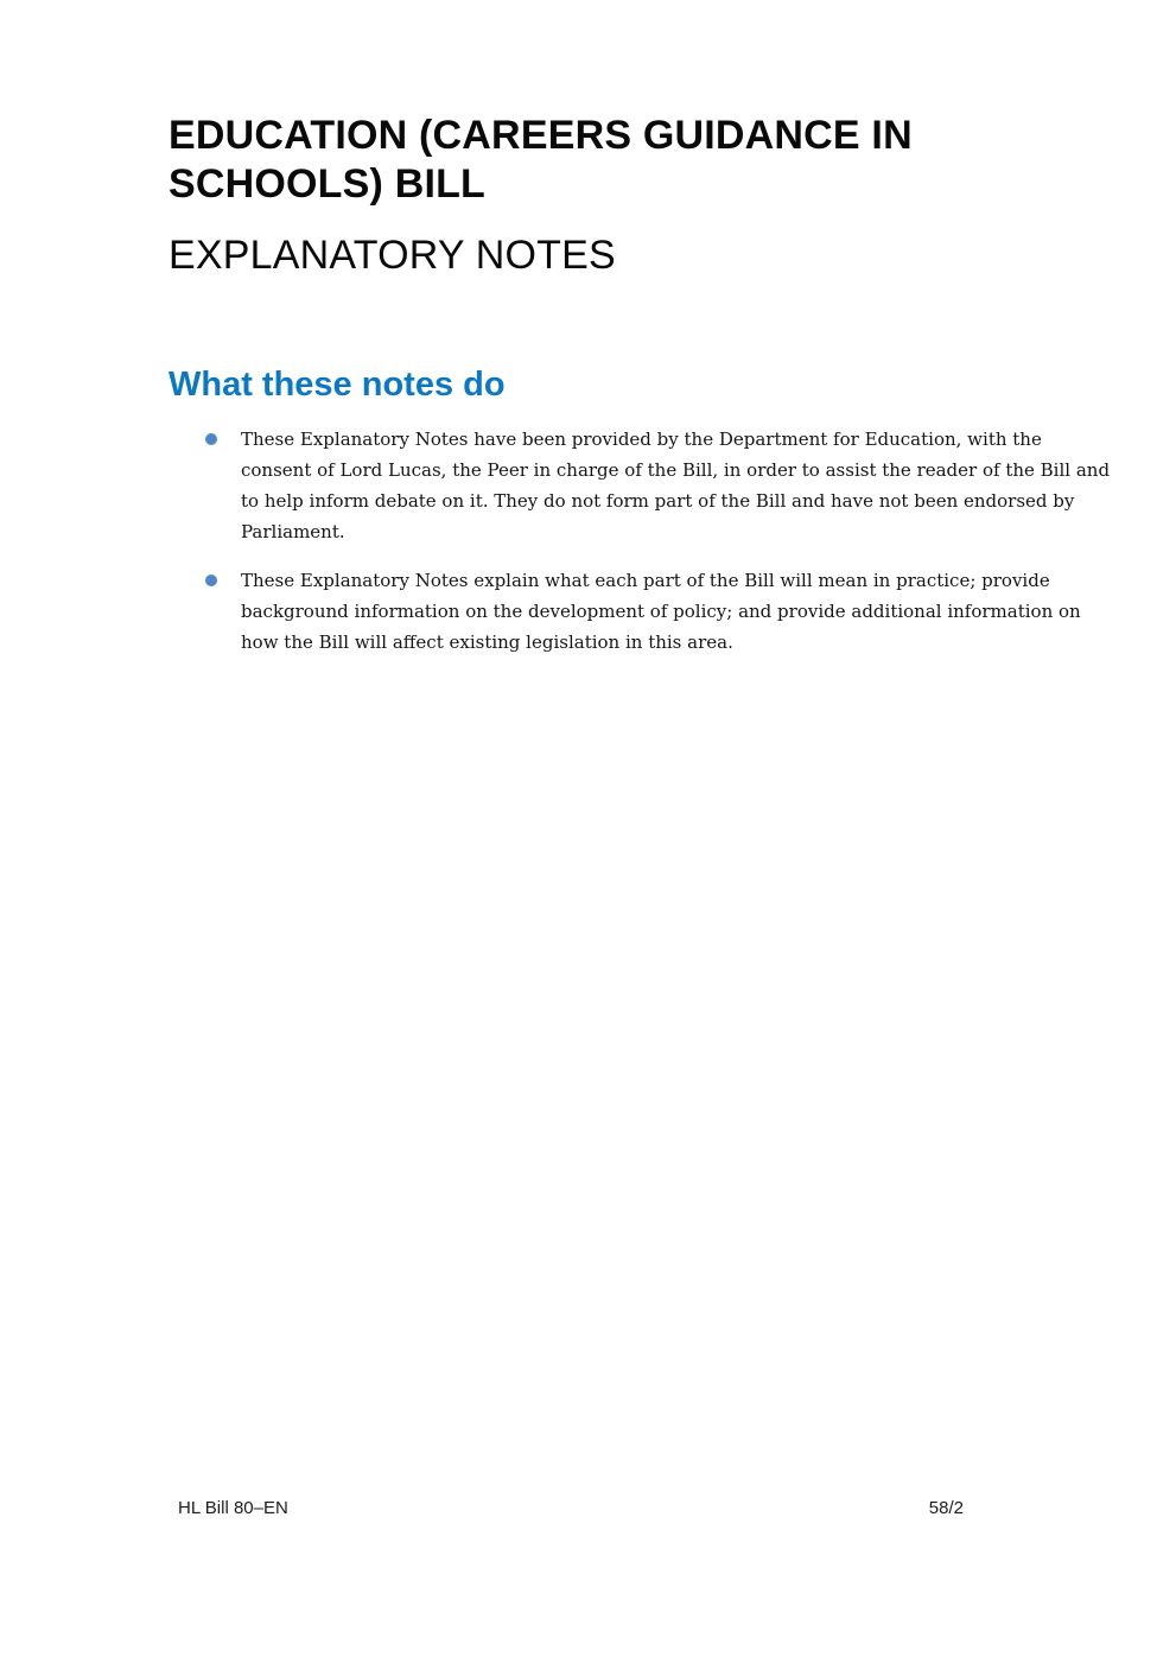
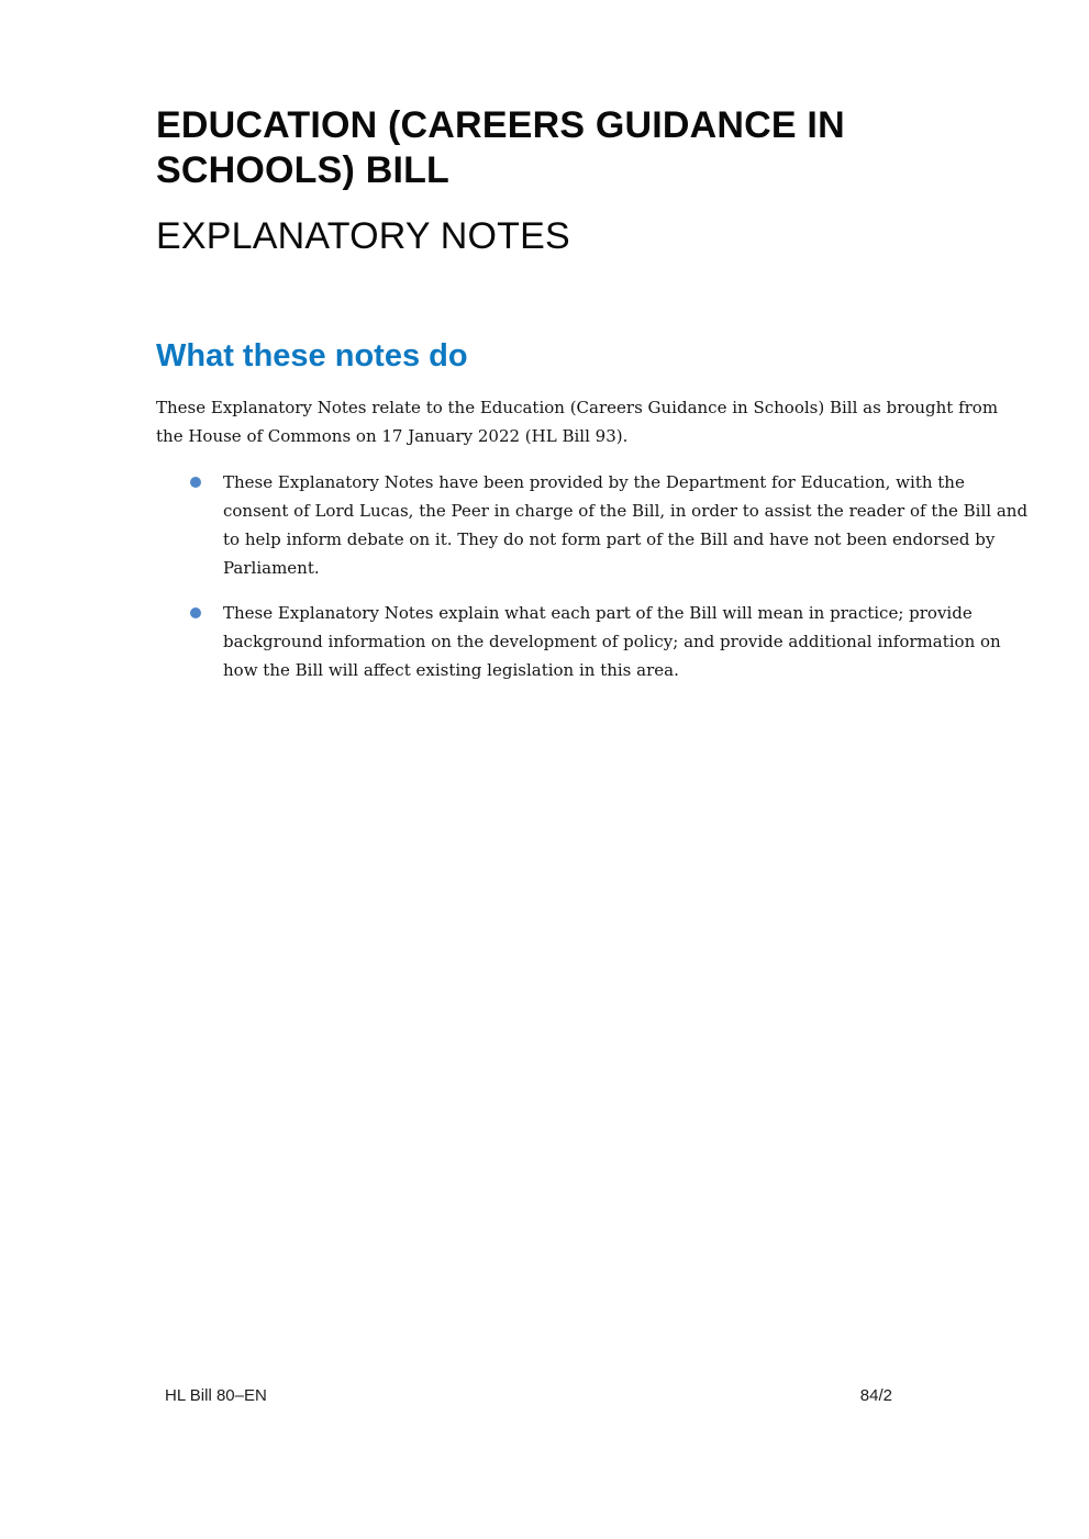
  EDUCATION (CAREERS GUIDANCE IN
  SCHOOLS) BILL
  EXPLANATORY NOTES
  What these notes do
+ These Explanatory Notes relate to the Education (Careers Guidance in Schools) Bill as brought from
+ the House of Commons on 17 January 2022 (HL Bill 93).
  These Explanatory Notes have been provided by the Department for Education, with the
  consent of Lord Lucas, the Peer in charge of the Bill, in order to assist the reader of the Bill and
  to help inform debate on it. They do not form part of the Bill and have not been endorsed by
  Parliament.
  These Explanatory Notes explain what each part of the Bill will mean in practice; provide
  background information on the development of policy; and provide additional information on
  how the Bill will affect existing legislation in this area.
  HL Bill 80–EN
- 58/2
+ 84/2
